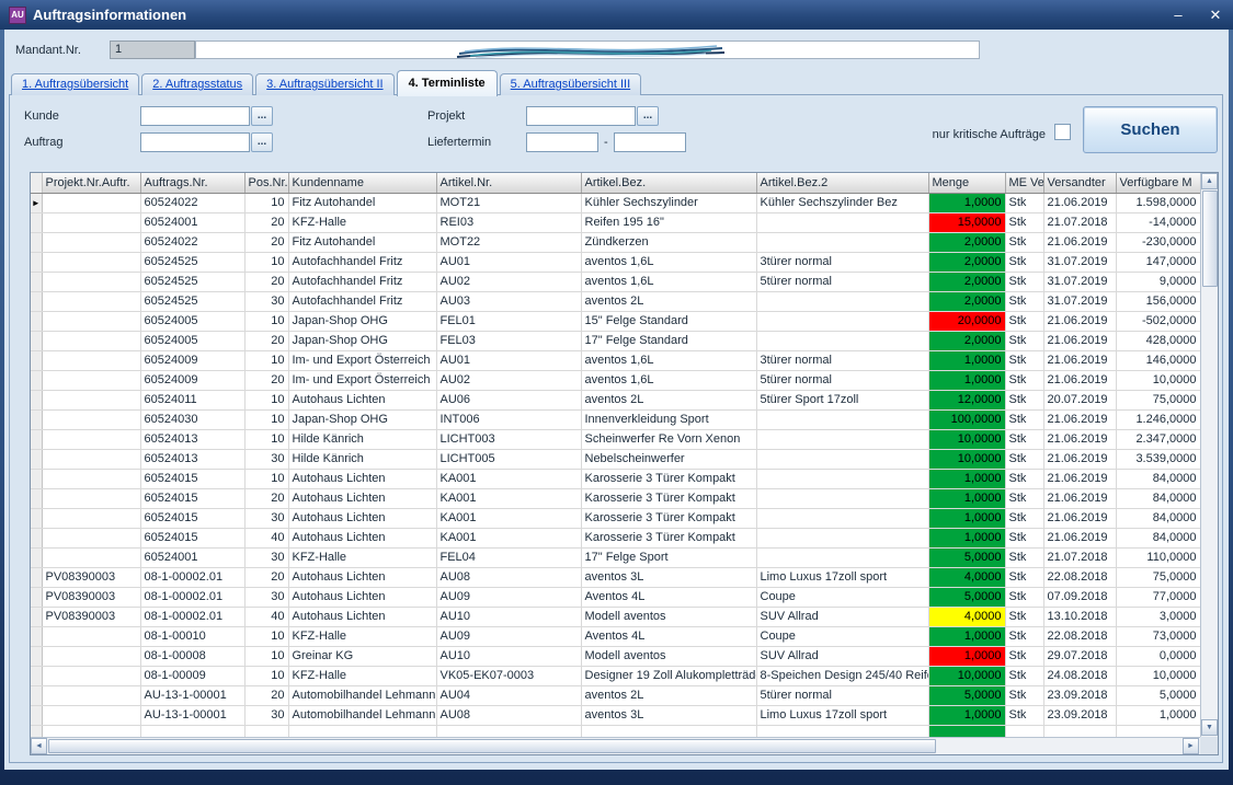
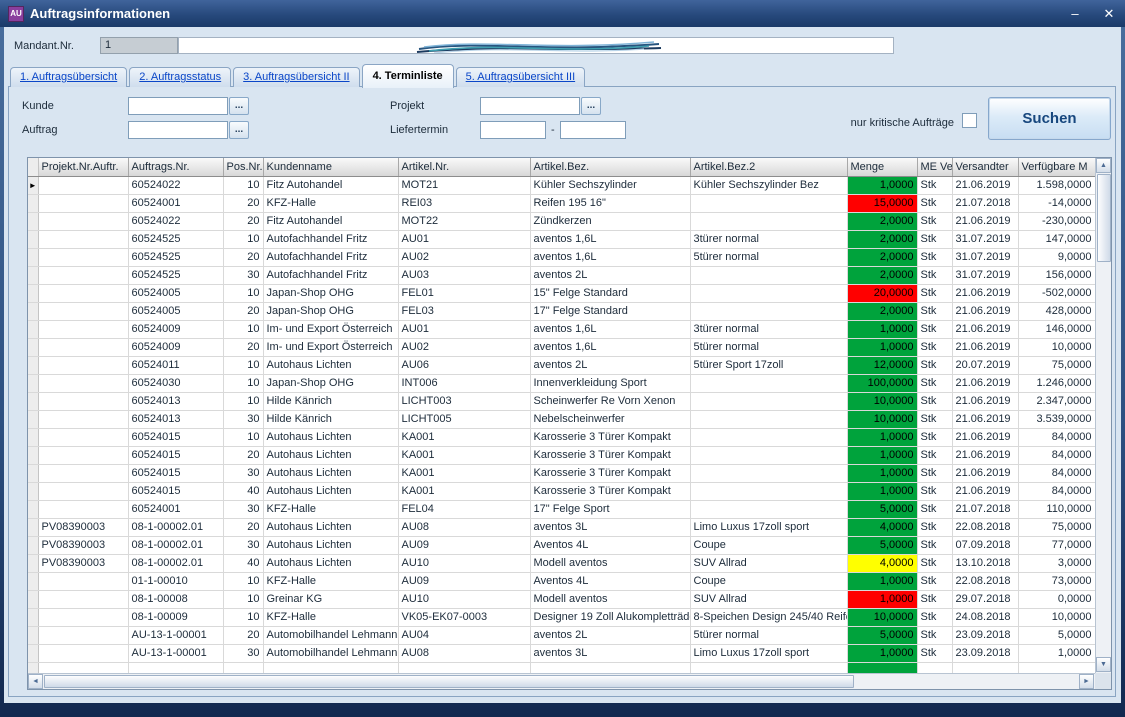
  AU
  Auftragsinformationen
  –
  ✕
  Mandant.Nr.
  1
  1. Auftragsübersicht
  2. Auftragsstatus
  3. Auftragsübersicht II
  4. Terminliste
  5. Auftragsübersicht III
  Kunde
  ...
  Auftrag
  ...
  Projekt
  ...
  Liefertermin
  -
  nur kritische Aufträge
  Suchen
  	Projekt.Nr.Auftr.	Auftrags.Nr.	Pos.Nr.	Kundenname	Artikel.Nr.	Artikel.Bez.	Artikel.Bez.2	Menge	ME Ve	Versandter	Verfügbare M
  ►		60524022	10	Fitz Autohandel	MOT21	Kühler Sechszylinder	Kühler Sechszylinder Bez	1,0000	Stk	21.06.2019	1.598,0000
  		60524001	20	KFZ-Halle	REI03	Reifen 195 16"		15,0000	Stk	21.07.2018	-14,0000
  		60524022	20	Fitz Autohandel	MOT22	Zündkerzen		2,0000	Stk	21.06.2019	-230,0000
  		60524525	10	Autofachhandel Fritz	AU01	aventos 1,6L	3türer normal	2,0000	Stk	31.07.2019	147,0000
  		60524525	20	Autofachhandel Fritz	AU02	aventos 1,6L	5türer normal	2,0000	Stk	31.07.2019	9,0000
  		60524525	30	Autofachhandel Fritz	AU03	aventos 2L		2,0000	Stk	31.07.2019	156,0000
  		60524005	10	Japan-Shop OHG	FEL01	15" Felge Standard		20,0000	Stk	21.06.2019	-502,0000
  		60524005	20	Japan-Shop OHG	FEL03	17" Felge Standard		2,0000	Stk	21.06.2019	428,0000
  		60524009	10	Im- und Export Österreich	AU01	aventos 1,6L	3türer normal	1,0000	Stk	21.06.2019	146,0000
  		60524009	20	Im- und Export Österreich	AU02	aventos 1,6L	5türer normal	1,0000	Stk	21.06.2019	10,0000
  		60524011	10	Autohaus Lichten	AU06	aventos 2L	5türer Sport 17zoll	12,0000	Stk	20.07.2019	75,0000
  		60524030	10	Japan-Shop OHG	INT006	Innenverkleidung Sport		100,0000	Stk	21.06.2019	1.246,0000
  		60524013	10	Hilde Känrich	LICHT003	Scheinwerfer Re Vorn Xenon		10,0000	Stk	21.06.2019	2.347,0000
  		60524013	30	Hilde Känrich	LICHT005	Nebelscheinwerfer		10,0000	Stk	21.06.2019	3.539,0000
  		60524015	10	Autohaus Lichten	KA001	Karosserie 3 Türer Kompakt		1,0000	Stk	21.06.2019	84,0000
  		60524015	20	Autohaus Lichten	KA001	Karosserie 3 Türer Kompakt		1,0000	Stk	21.06.2019	84,0000
  		60524015	30	Autohaus Lichten	KA001	Karosserie 3 Türer Kompakt		1,0000	Stk	21.06.2019	84,0000
  		60524015	40	Autohaus Lichten	KA001	Karosserie 3 Türer Kompakt		1,0000	Stk	21.06.2019	84,0000
  		60524001	30	KFZ-Halle	FEL04	17" Felge Sport		5,0000	Stk	21.07.2018	110,0000
  	PV08390003	08-1-00002.01	20	Autohaus Lichten	AU08	aventos 3L	Limo Luxus 17zoll sport	4,0000	Stk	22.08.2018	75,0000
  	PV08390003	08-1-00002.01	30	Autohaus Lichten	AU09	Aventos 4L	Coupe	5,0000	Stk	07.09.2018	77,0000
  	PV08390003	08-1-00002.01	40	Autohaus Lichten	AU10	Modell aventos	SUV Allrad	4,0000	Stk	13.10.2018	3,0000
- 		08-1-00010	10	KFZ-Halle	AU09	Aventos 4L	Coupe	1,0000	Stk	22.08.2018	73,0000
+ 		01-1-00010	10	KFZ-Halle	AU09	Aventos 4L	Coupe	1,0000	Stk	22.08.2018	73,0000
  		08-1-00008	10	Greinar KG	AU10	Modell aventos	SUV Allrad	1,0000	Stk	29.07.2018	0,0000
  		08-1-00009	10	KFZ-Halle	VK05-EK07-0003	Designer 19 Zoll Alukompletträd	8-Speichen Design 245/40 Reif	10,0000	Stk	24.08.2018	10,0000
  		AU-13-1-00001	20	Automobilhandel Lehmann	AU04	aventos 2L	5türer normal	5,0000	Stk	23.09.2018	5,0000
  		AU-13-1-00001	30	Automobilhandel Lehmann	AU08	aventos 3L	Limo Luxus 17zoll sport	1,0000	Stk	23.09.2018	1,0000
